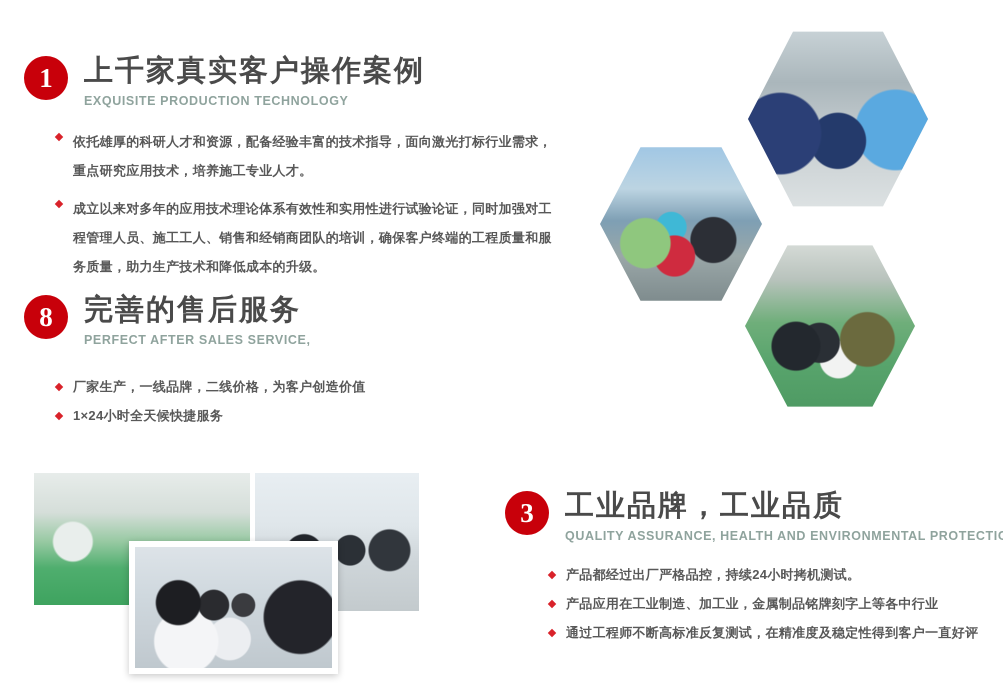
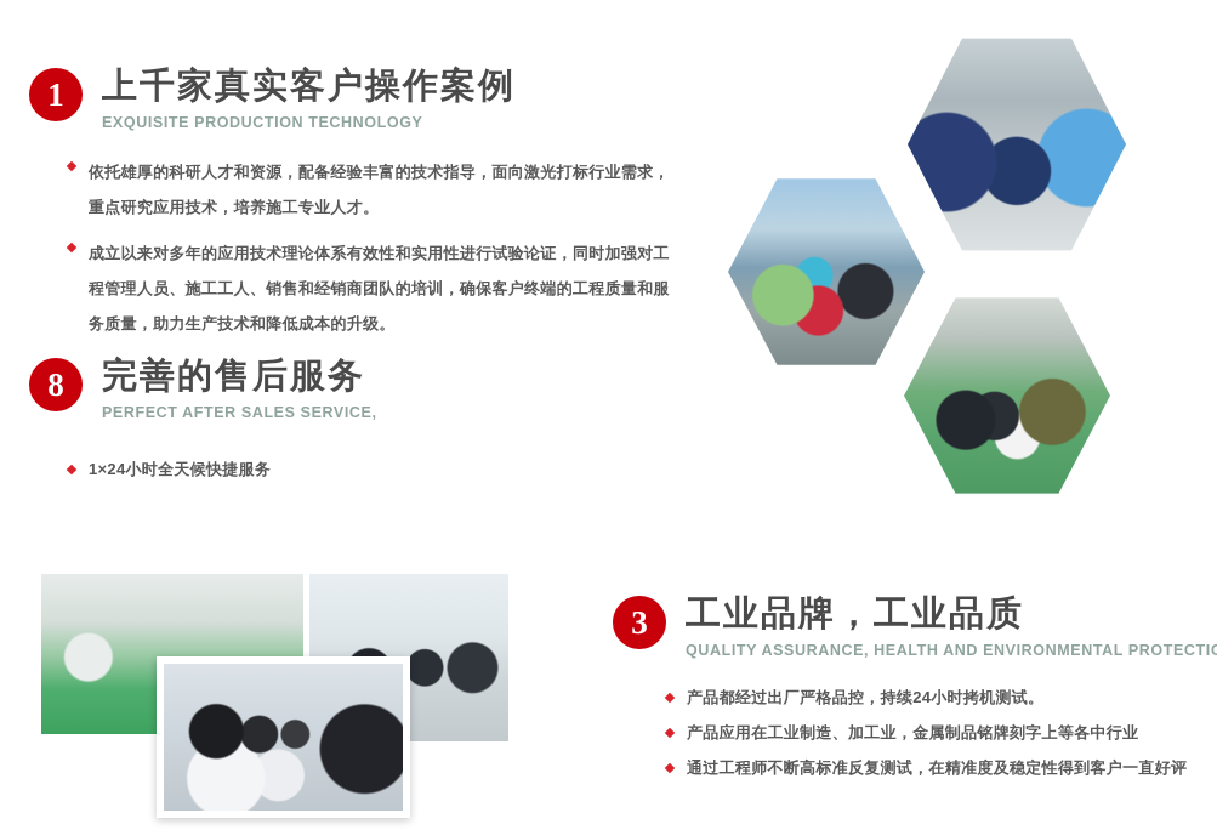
  1
  上千家真实客户操作案例
  EXQUISITE PRODUCTION TECHNOLOGY
  依托雄厚的科研人才和资源，配备经验丰富的技术指导，面向激光打标行业需求，重点研究应用技术，培养施工专业人才。
  成立以来对多年的应用技术理论体系有效性和实用性进行试验论证，同时加强对工程管理人员、施工工人、销售和经销商团队的培训，确保客户终端的工程质量和服务质量，助力生产技术和降低成本的升级。
  8
  完善的售后服务
  PERFECT AFTER SALES SERVICE,
- 厂家生产，一线品牌，二线价格，为客户创造价值
  1×24小时全天候快捷服务
  3
  工业品牌，工业品质
  QUALITY ASSURANCE, HEALTH AND ENVIRONMENTAL PROTECTI
  产品都经过出厂严格品控，持续24小时拷机测试。
  产品应用在工业制造、加工业，金属制品铭牌刻字上等各中行业
  通过工程师不断高标准反复测试，在精准度及稳定性得到客户一直好评
